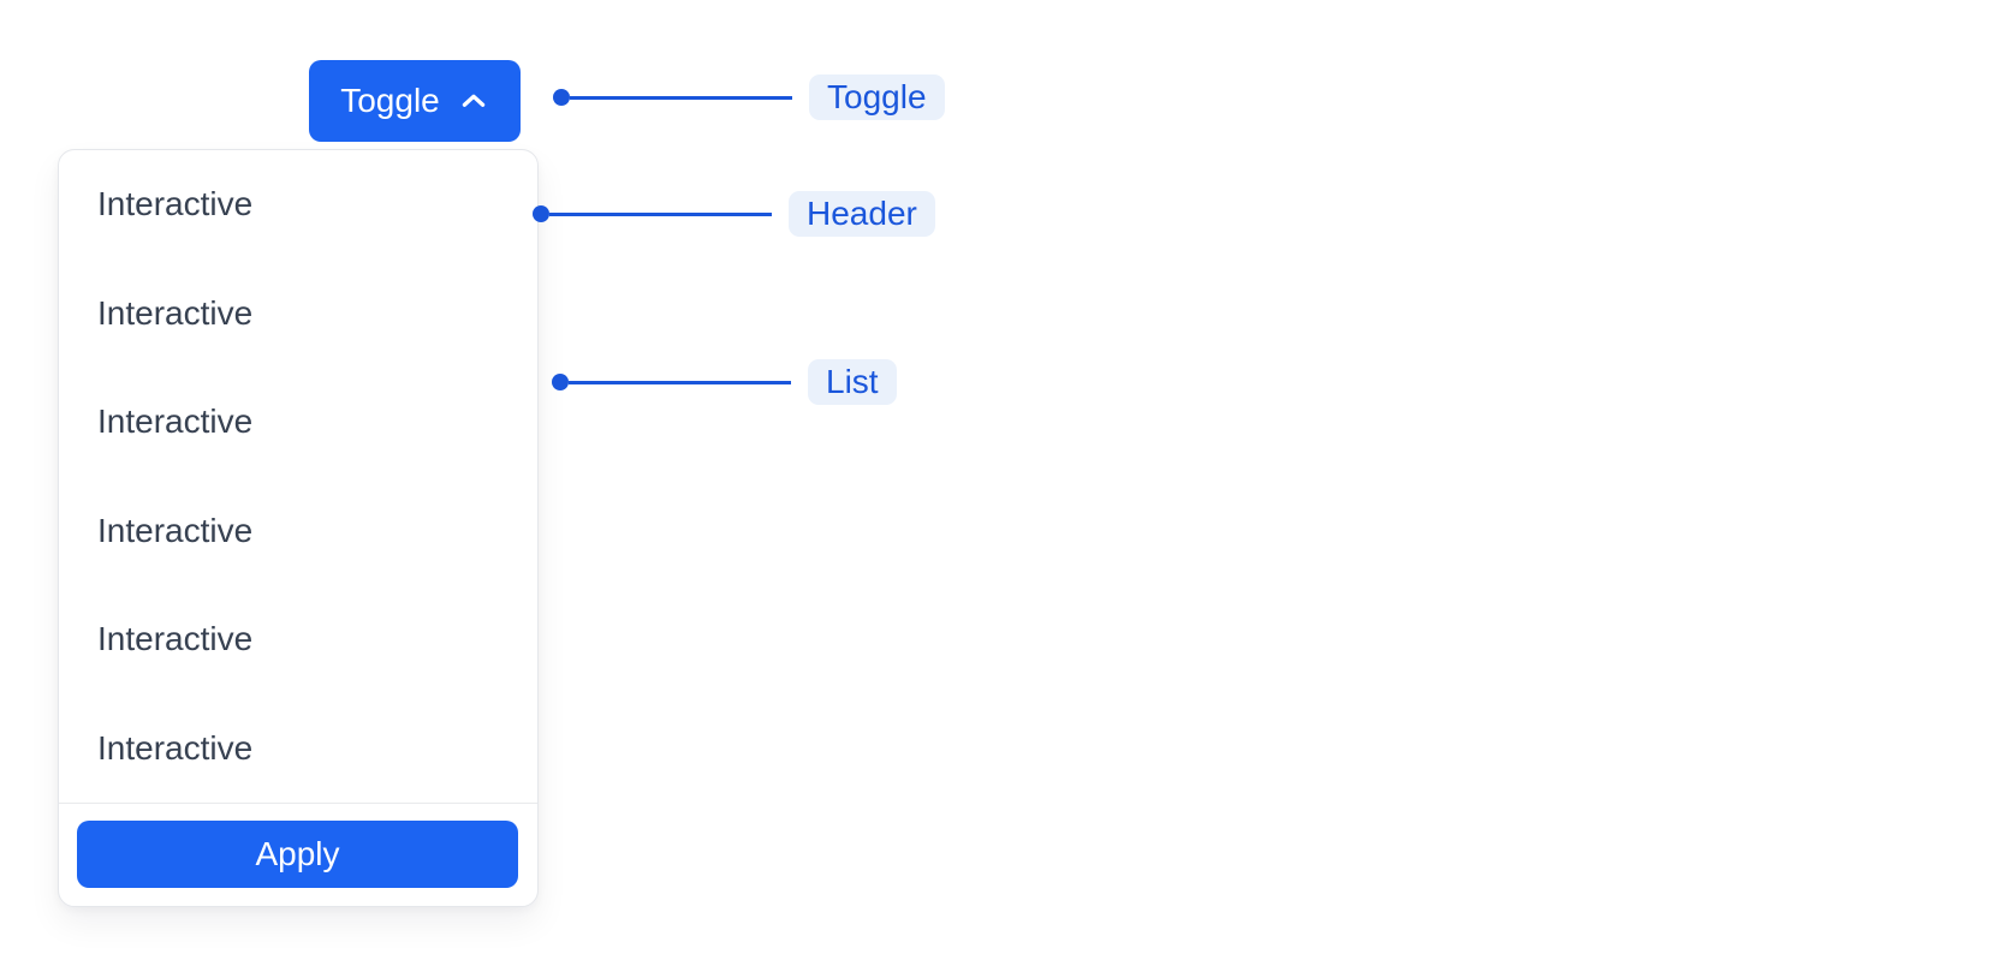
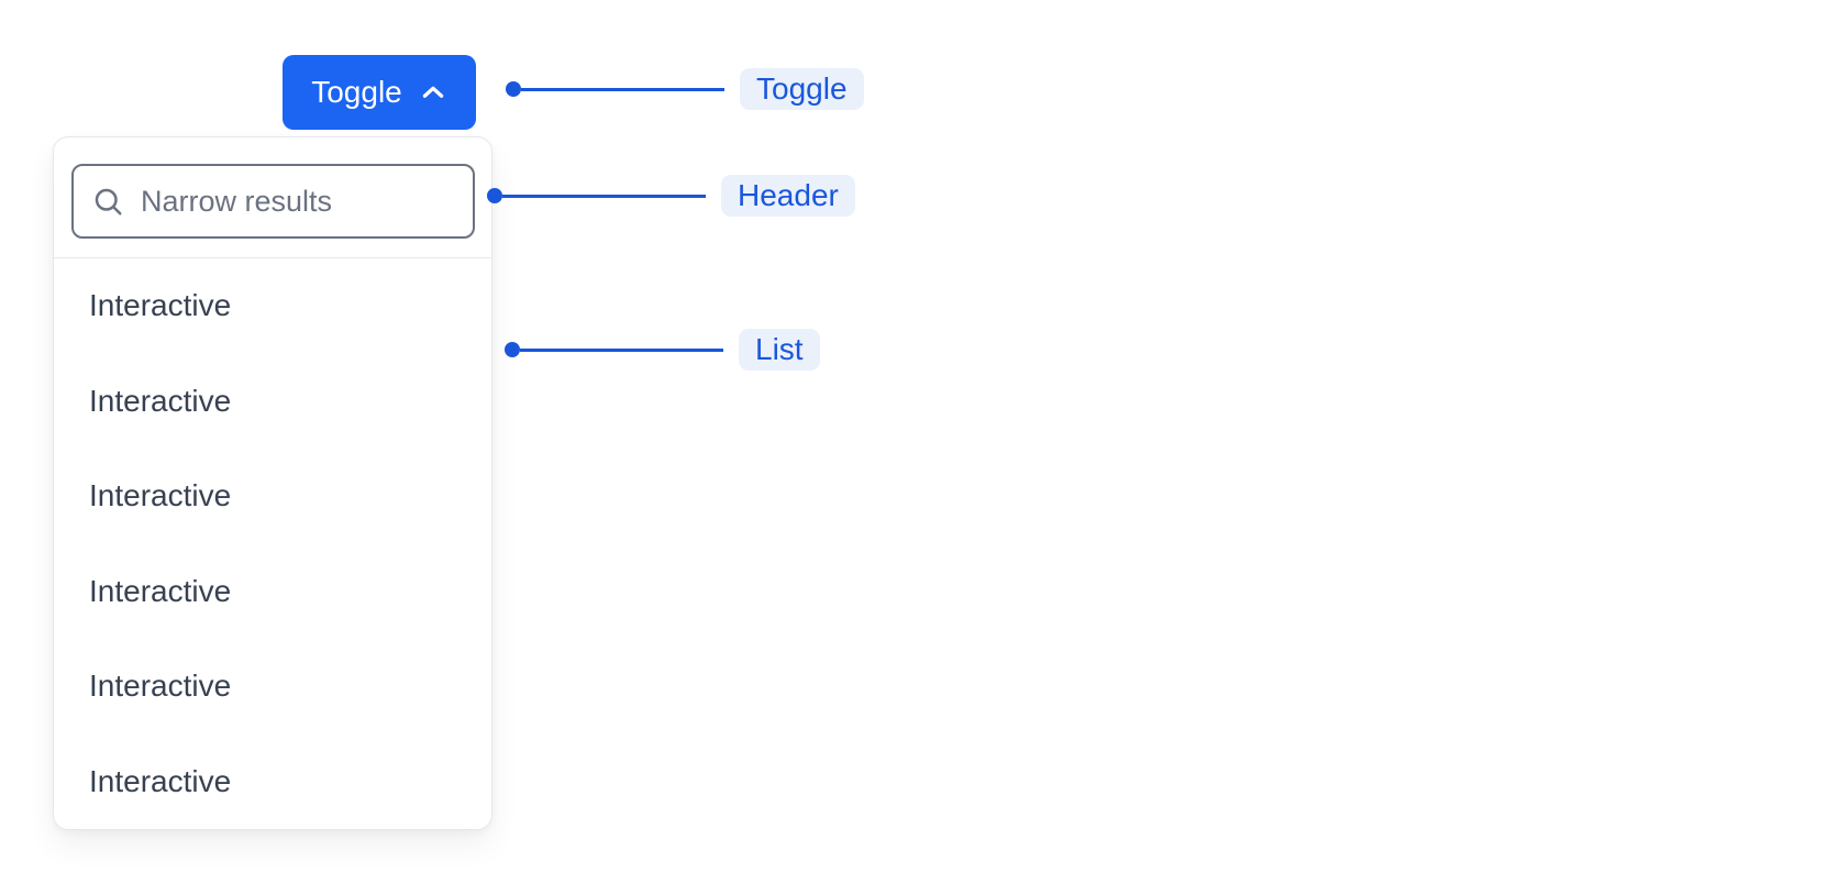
  Toggle
+ Narrow results
  Interactive
  Interactive
  Interactive
  Interactive
  Interactive
  Interactive
- Apply
  Toggle
  Header
  List
